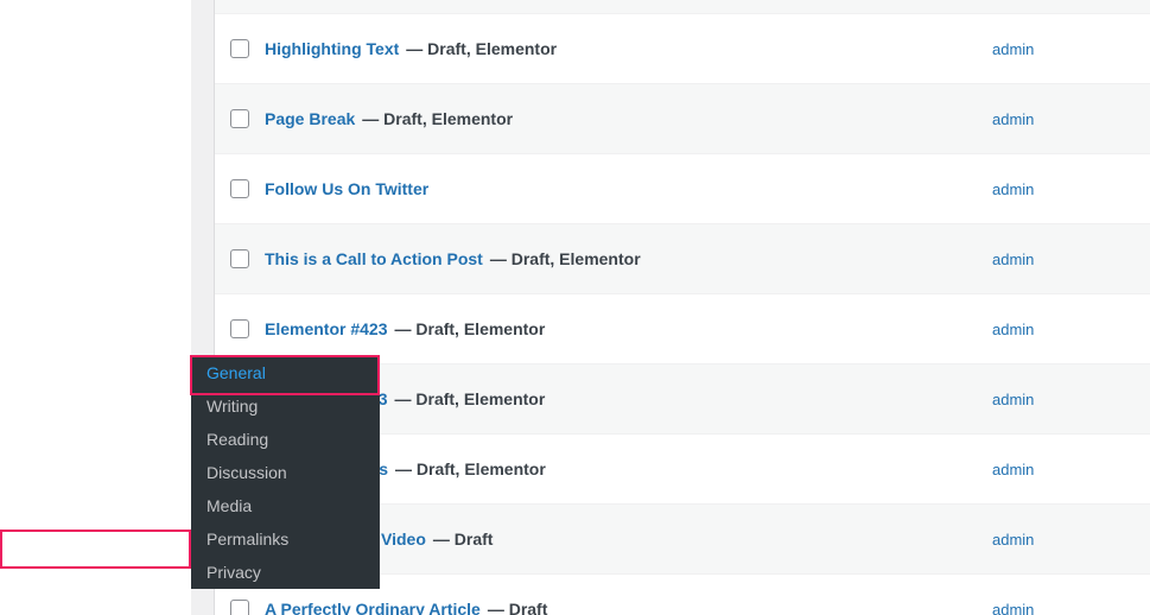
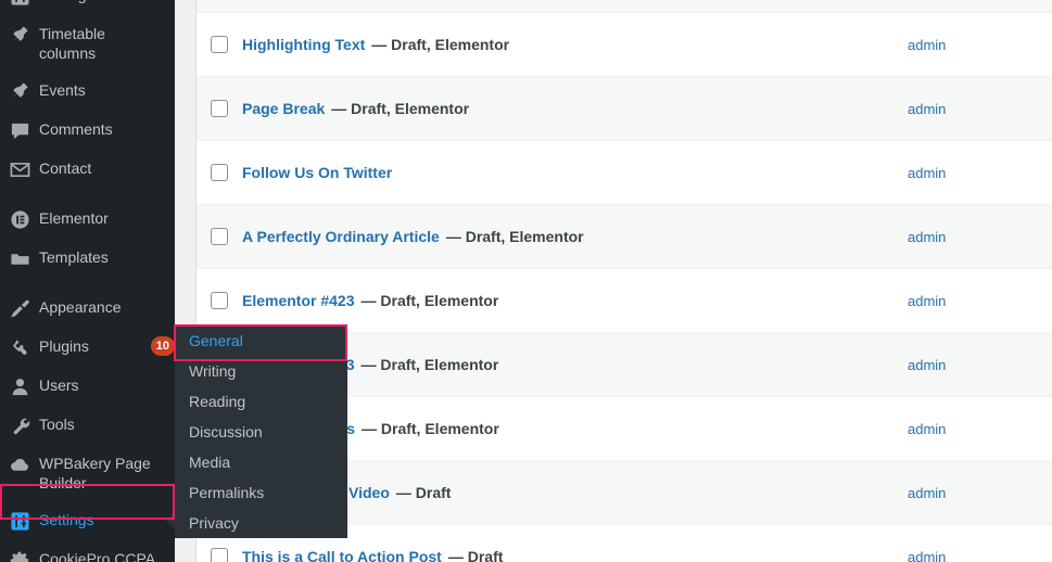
+ Timetable columns
+ Events
+ Comments
+ Contact
+ Elementor
+ Templates
+ Appearance
+ Plugins
+ 10
+ Users
+ Tools
+ WPBakery Page Builder
+ Settings
+ CookiePro CCPA
  Highlighting Text
  — Draft, Elementor
  admin
  Page Break
  — Draft, Elementor
  admin
  Follow Us On Twitter
  admin
- This is a Call to Action Post
+ A Perfectly Ordinary Article
  — Draft, Elementor
  admin
  Elementor #423
  — Draft, Elementor
  admin
  — Draft, Elementor
  admin
  — Draft, Elementor
  admin
  — Draft
  admin
- A Perfectly Ordinary Article
+ This is a Call to Action Post
  — Draft
  admin
  General
  Writing
  Reading
  Discussion
  Media
  Permalinks
  Privacy
